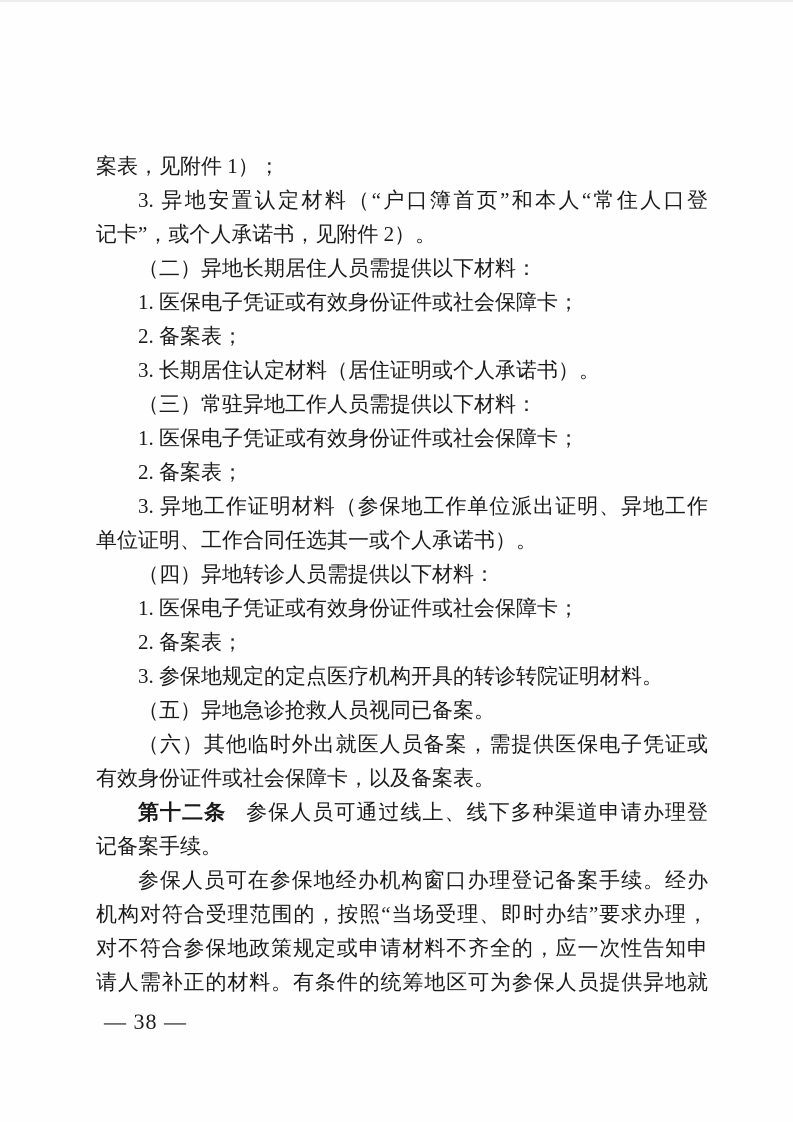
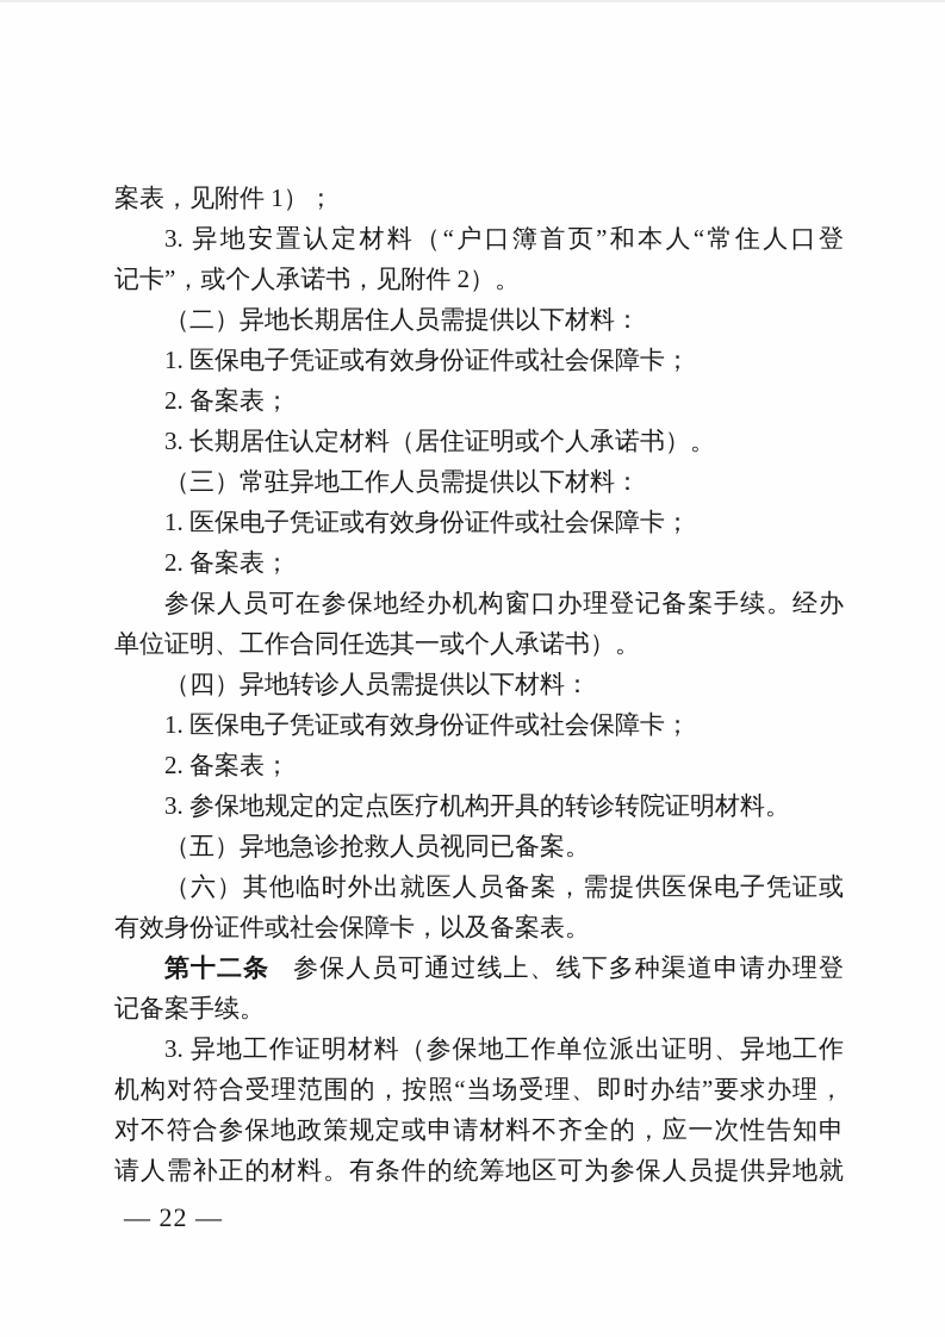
  案表，见附件 1）；
  3. 异地安置认定材料（“户口簿首页”和本人“常住人口登
  记卡”，或个人承诺书，见附件 2）。
  （二）异地长期居住人员需提供以下材料：
  1. 医保电子凭证或有效身份证件或社会保障卡；
  2. 备案表；
  3. 长期居住认定材料（居住证明或个人承诺书）。
  （三）常驻异地工作人员需提供以下材料：
  1. 医保电子凭证或有效身份证件或社会保障卡；
  2. 备案表；
- 3. 异地工作证明材料（参保地工作单位派出证明、异地工作
+ 参保人员可在参保地经办机构窗口办理登记备案手续。经办
  单位证明、工作合同任选其一或个人承诺书）。
  （四）异地转诊人员需提供以下材料：
  1. 医保电子凭证或有效身份证件或社会保障卡；
  2. 备案表；
  3. 参保地规定的定点医疗机构开具的转诊转院证明材料。
  （五）异地急诊抢救人员视同已备案。
  （六）其他临时外出就医人员备案，需提供医保电子凭证或
  有效身份证件或社会保障卡，以及备案表。
  第十二条 参保人员可通过线上、线下多种渠道申请办理登
  记备案手续。
- 参保人员可在参保地经办机构窗口办理登记备案手续。经办
+ 3. 异地工作证明材料（参保地工作单位派出证明、异地工作
  机构对符合受理范围的，按照“当场受理、即时办结”要求办理，
  对不符合参保地政策规定或申请材料不齐全的，应一次性告知申
  请人需补正的材料。有条件的统筹地区可为参保人员提供异地就
- — 38 —
+ — 22 —
